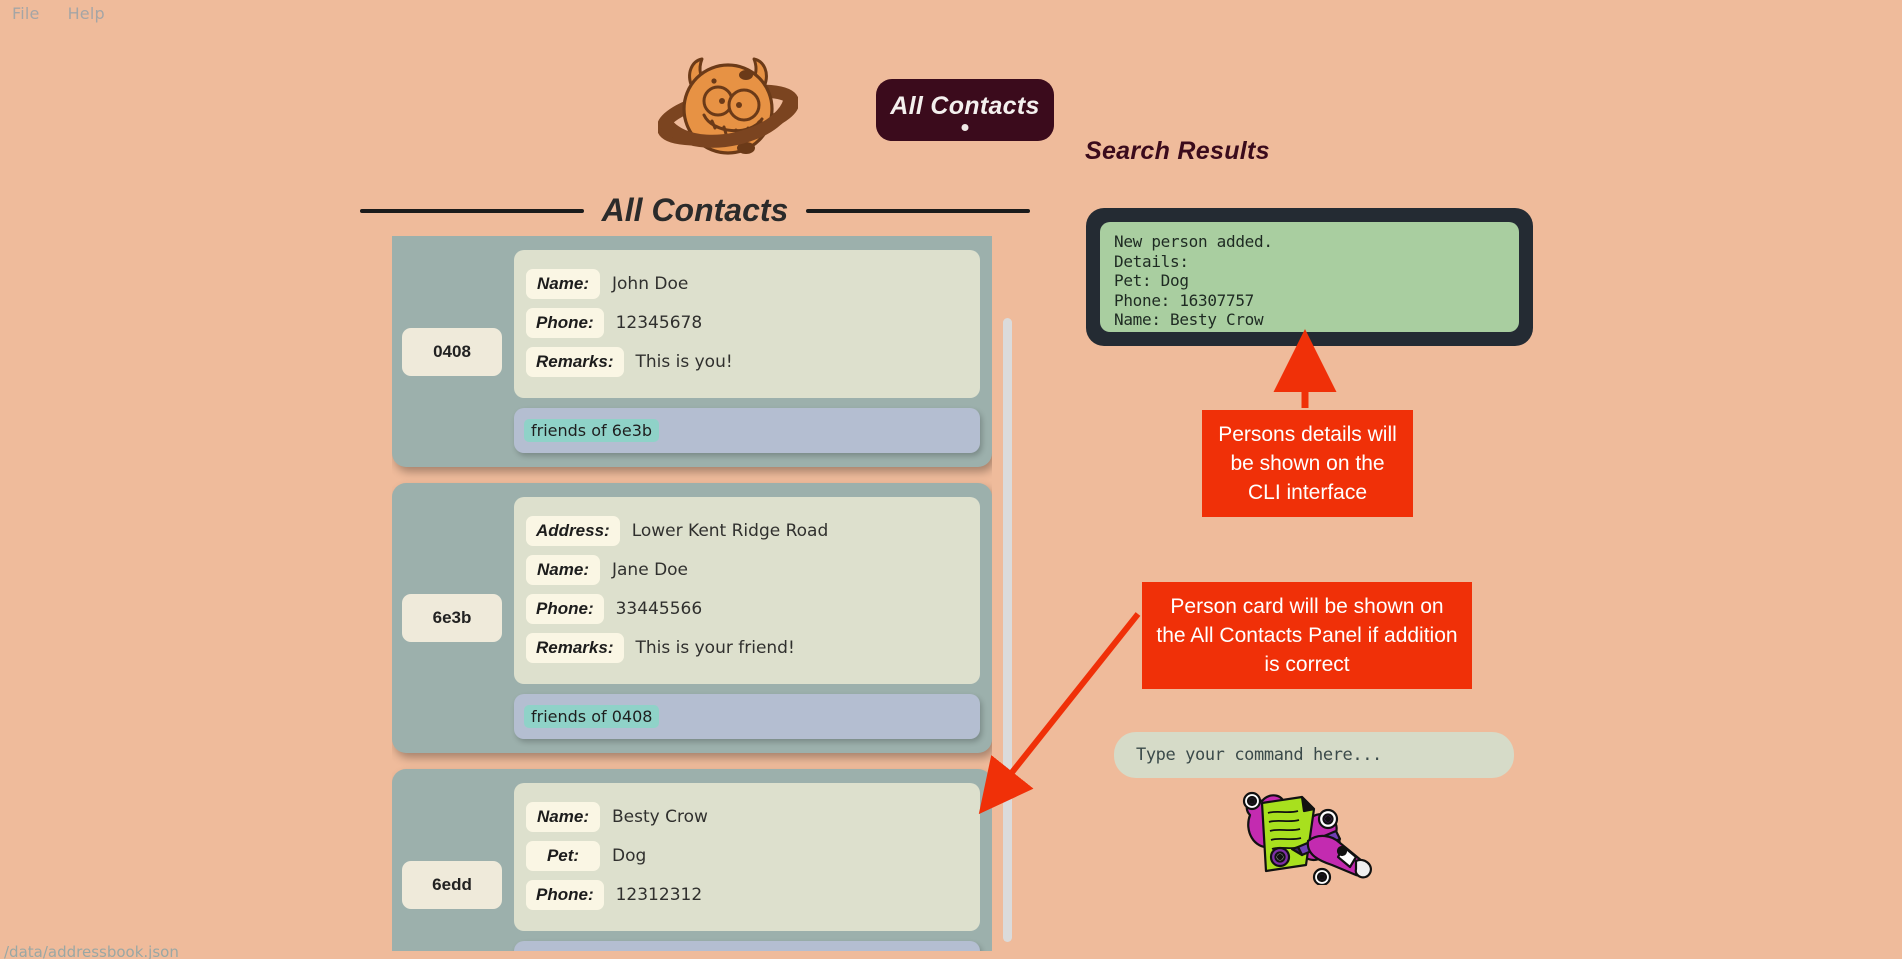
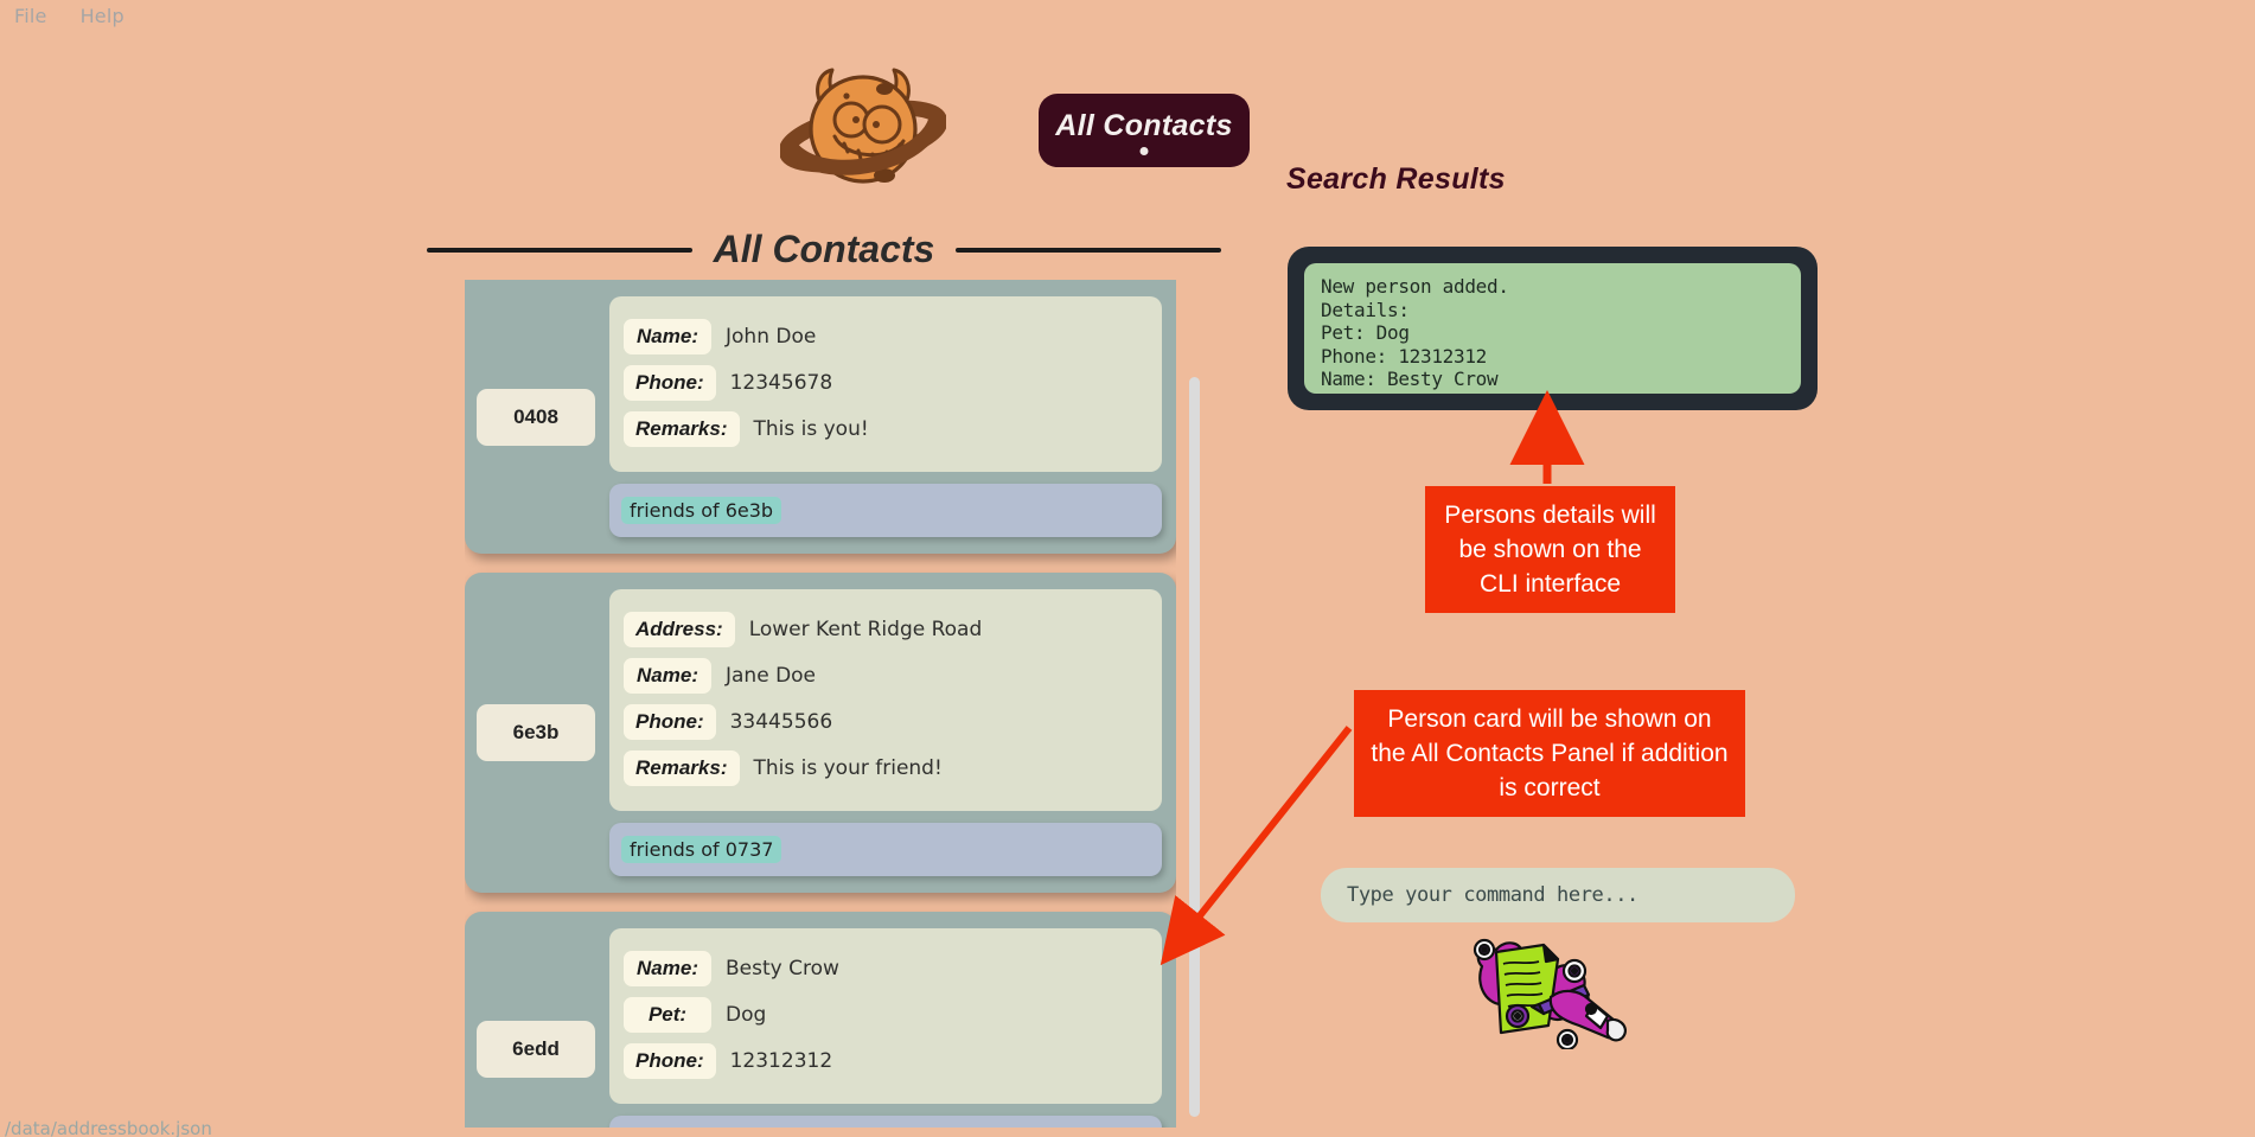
  File
  Help
  All Contacts
  Search Results
  All Contacts
  0408
  Name:
  John Doe
  Phone:
  12345678
  Remarks:
  This is you!
  friends of 6e3b
  6e3b
  Address:
  Lower Kent Ridge Road
  Name:
  Jane Doe
  Phone:
  33445566
  Remarks:
  This is your friend!
- friends of 0408
+ friends of 0737
  6edd
  Name:
  Besty Crow
  Pet:
  Dog
  Phone:
  12312312
  New person added.
  Details:
  Pet: Dog
- Phone: 16307757
+ Phone: 12312312
  Name: Besty Crow
  Type your command here...
  Persons details will be shown on the CLI interface
  Person card will be shown on the All Contacts Panel if addition is correct
  /data/addressbook.json
